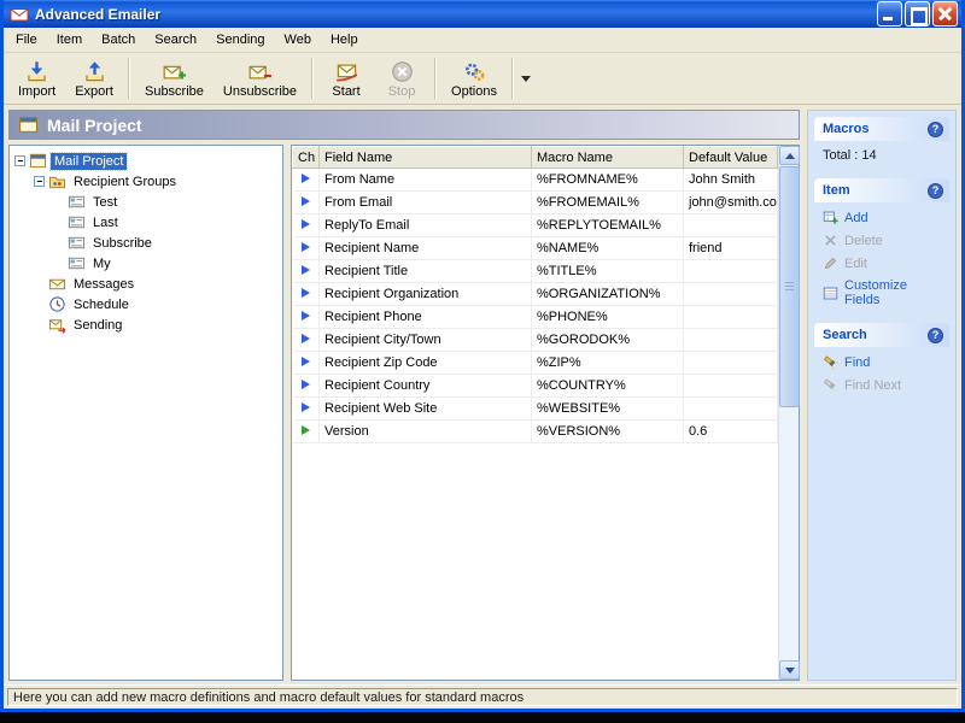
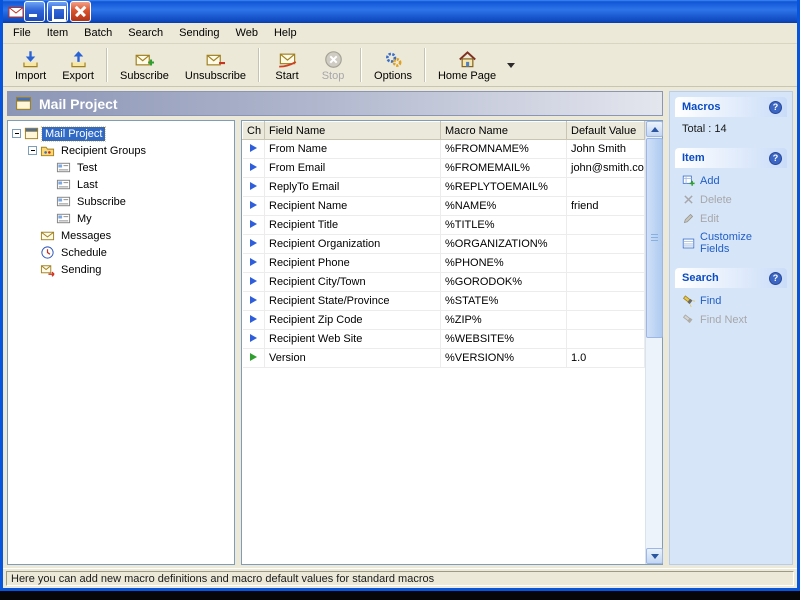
- Advanced Emailer
  File
  Item
  Batch
  Search
  Sending
  Web
  Help
  Import
  Export
  Subscribe
  Unsubscribe
  Start
  Stop
  Options
+ Home Page
  Mail Project
  Mail Project
  Recipient Groups
  Test
  Last
  Subscribe
  My
  Messages
  Schedule
  Sending
  Ch	Field Name	Macro Name	Default Value
  	From Name	%FROMNAME%	John Smith
  	From Email	%FROMEMAIL%	john@smith.co
  	ReplyTo Email	%REPLYTOEMAIL%
  	Recipient Name	%NAME%	friend
  	Recipient Title	%TITLE%
  	Recipient Organization	%ORGANIZATION%
  	Recipient Phone	%PHONE%
  	Recipient City/Town	%GORODOK%
+ 	Recipient State/Province	%STATE%
  	Recipient Zip Code	%ZIP%
- 	Recipient Country	%COUNTRY%
  	Recipient Web Site	%WEBSITE%
- 	Version	%VERSION%	0.6
+ 	Version	%VERSION%	1.0
  Macros
  ?
  Total : 14
  Item
  ?
  Add
  Delete
  Edit
  Customize Fields
  Search
  ?
  Find
  Find Next
  Here you can add new macro definitions and macro default values for standard macros
